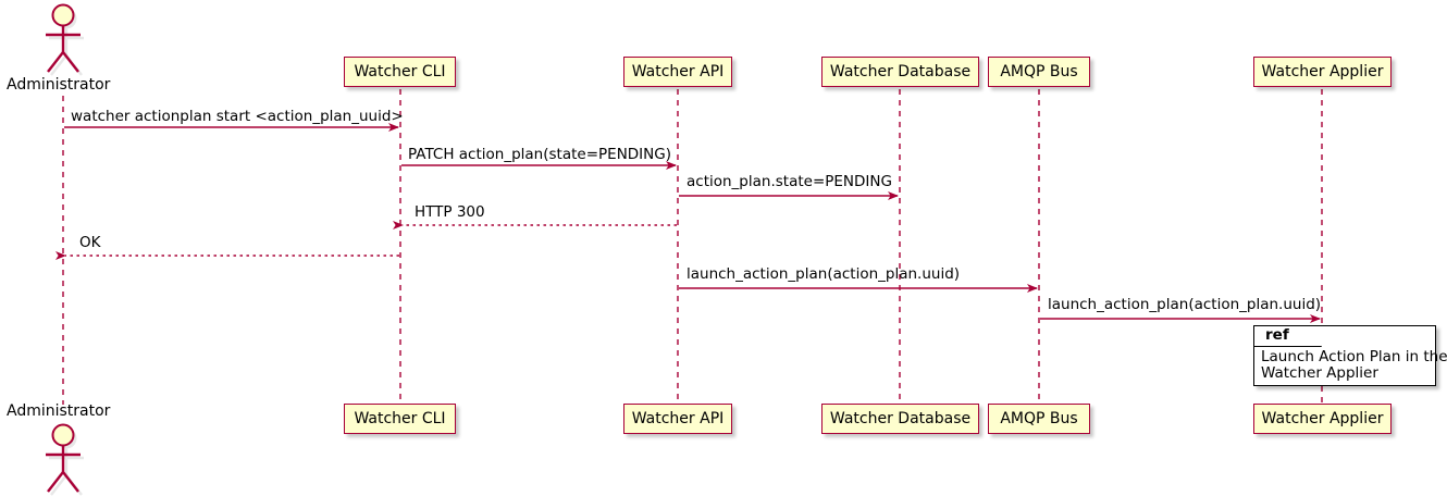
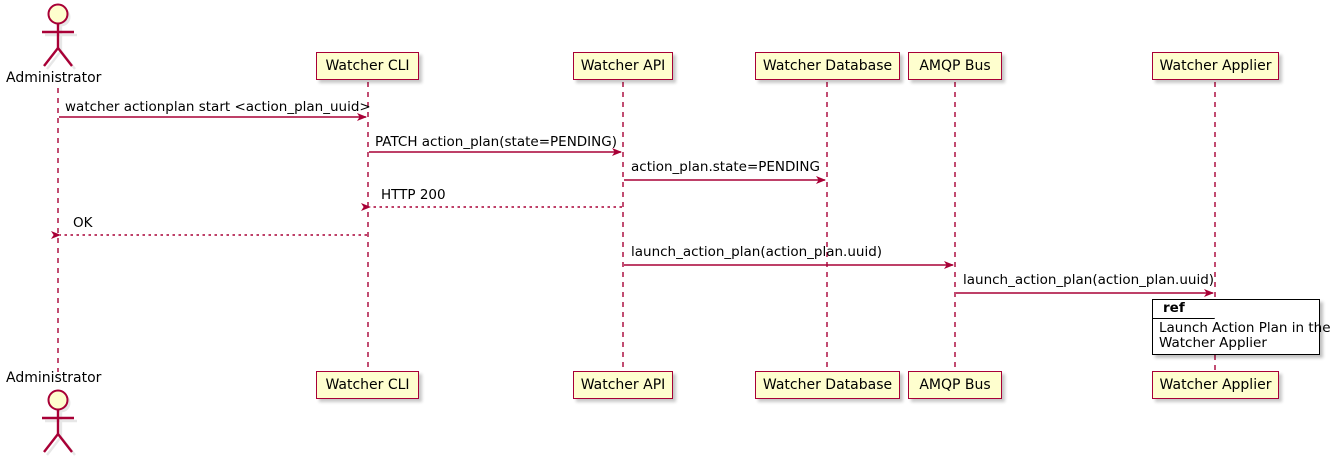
  Administrator
  Administrator
  Watcher CLI
  Watcher API
  Watcher Database
  AMQP Bus
  Watcher Applier
  Watcher CLI
  Watcher API
  Watcher Database
  AMQP Bus
  Watcher Applier
  watcher actionplan start <action_plan_uuid>
  PATCH action_plan(state=PENDING)
  action_plan.state=PENDING
- HTTP 300
+ HTTP 200
  OK
  launch_action_plan(action_plan.uuid)
  launch_action_plan(action_plan.uuid)
  ref
  Launch Action Plan in the
  Watcher Applier
